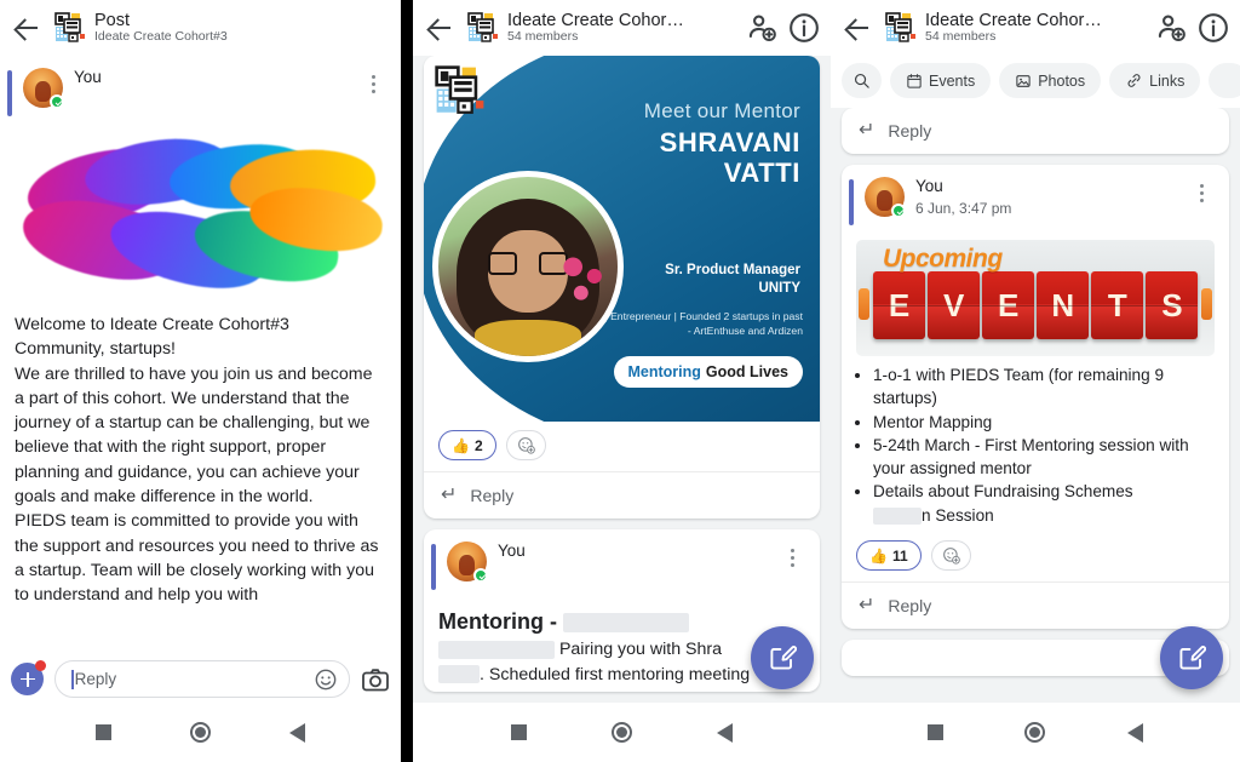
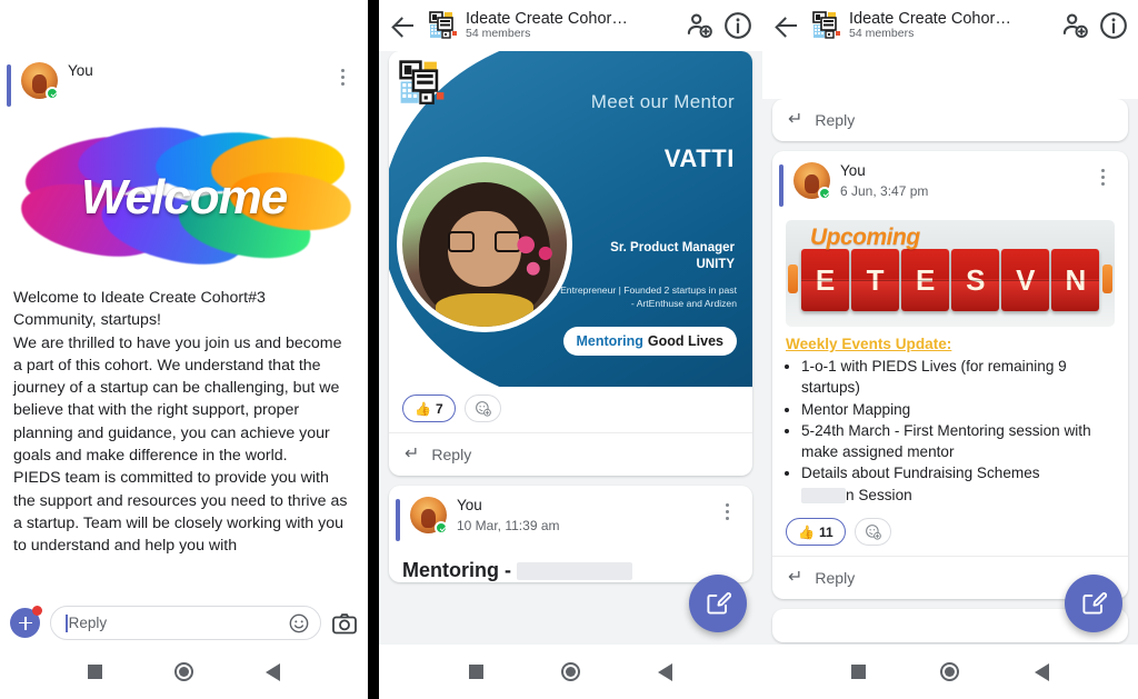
- Post
- Ideate Create Cohort#3
  You
+ Welcome
  Welcome to Ideate Create Cohort#3
  Community, startups!
  We are thrilled to have you join us and become a part of this cohort. We understand that the journey of a startup can be challenging, but we believe that with the right support, proper planning and guidance, you can achieve your goals and make difference in the world.
  PIEDS team is committed to provide you with the support and resources you need to thrive as a startup. Team will be closely working with you to understand and help you with
  Reply
  Ideate Create Cohor…
  54 members
  Meet our Mentor
- SHRAVANI
  VATTI
  Sr. Product Manager
  UNITY
  Entrepreneur | Founded 2 startups in past - ArtEnthuse and Ardizen
  Mentoring
  Good Lives
  👍
- 2
+ 7
  ↵
  Reply
  You
+ 10 Mar, 11:39 am
  Mentoring -
- Pairing you with Shra
- . Scheduled first mentoring meeting
  Ideate Create Cohor…
  54 members
- Events
- Photos
- Links
  ↵
  Reply
  You
  6 Jun, 3:47 pm
  Upcoming
  E
- V
+ T
  E
- N
+ S
- T
+ V
- S
+ N
+ Weekly Events Update:
- 1-o-1 with PIEDS Team (for remaining 9 startups)
+ 1-o-1 with PIEDS Lives (for remaining 9 startups)
  Mentor Mapping
- 5-24th March - First Mentoring session with your assigned mentor
+ 5-24th March - First Mentoring session with make assigned mentor
  Details about Fundraising Schemes
  n Session
  👍
  11
  ↵
  Reply
